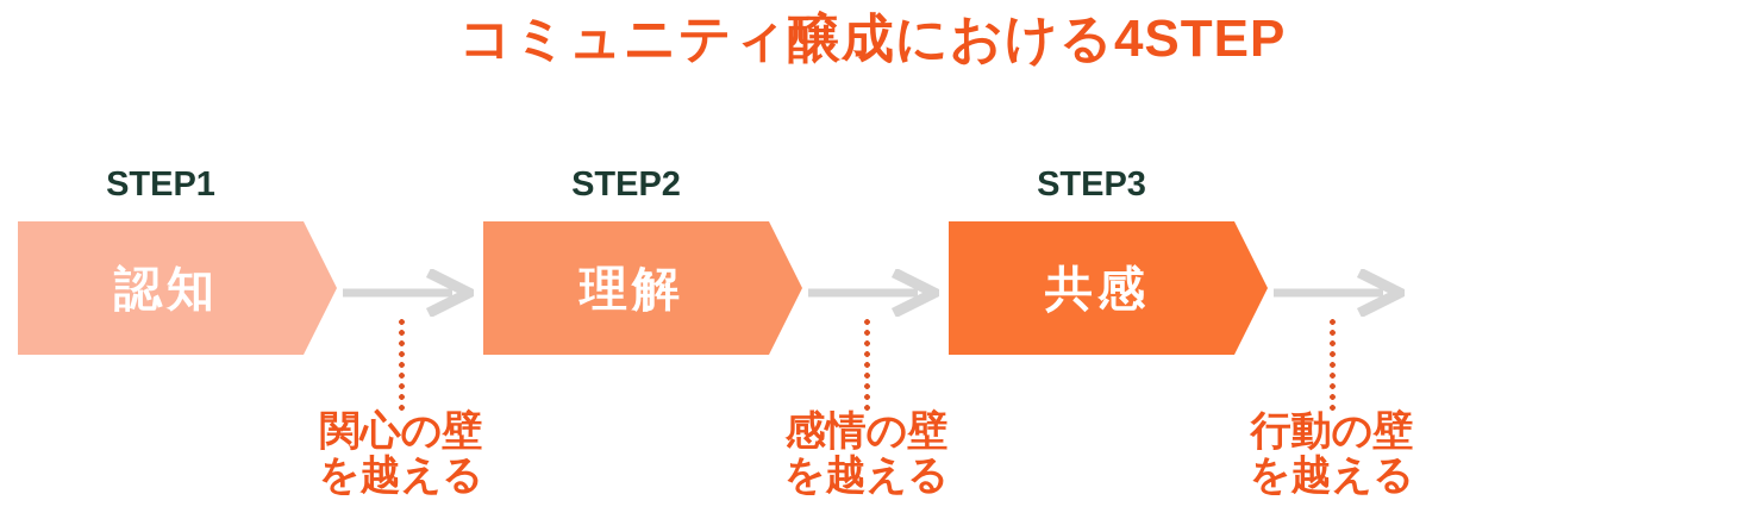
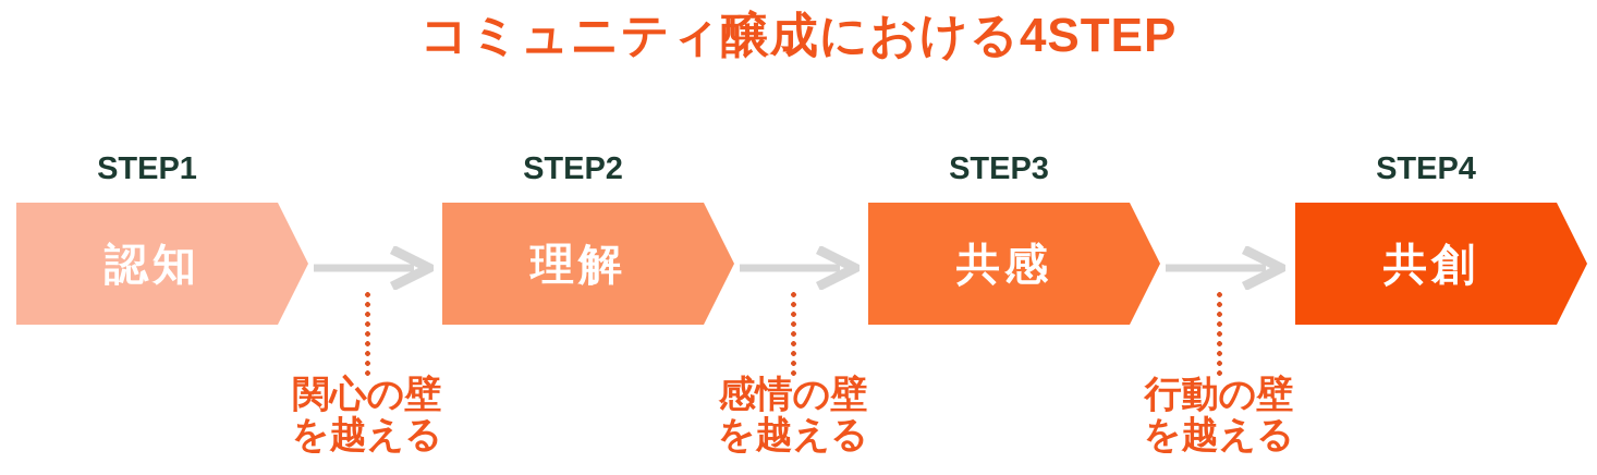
  コミュニティ醸成における4STEP
  STEP1
  認知
  関心の壁
  を越える
  STEP2
  理解
  感情の壁
  を越える
  STEP3
  共感
  行動の壁
  を越える
+ STEP4
+ 共創
